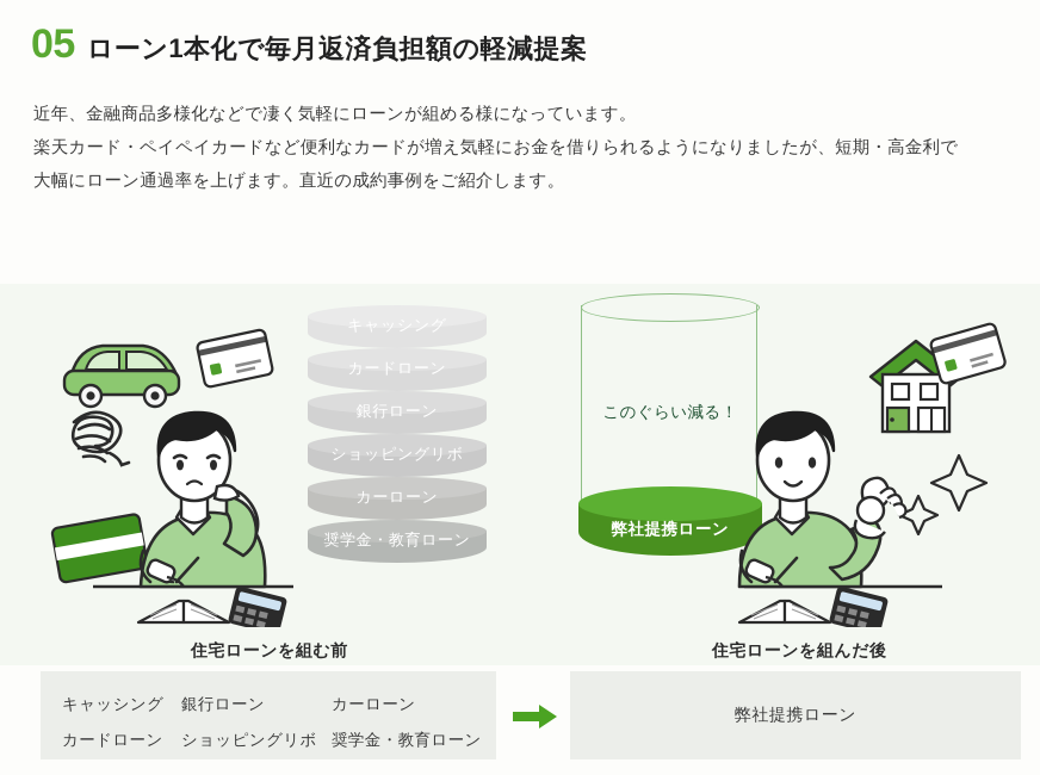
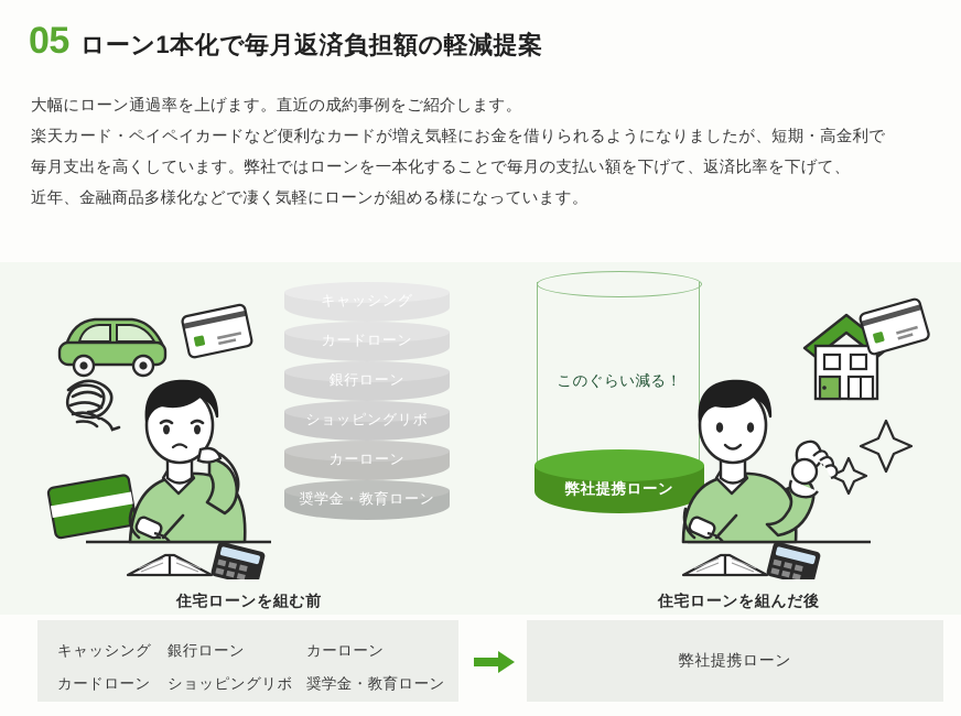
  05
  ローン1本化で毎月返済負担額の軽減提案
- 近年、金融商品多様化などで凄く気軽にローンが組める様になっています。
+ 大幅にローン通過率を上げます。直近の成約事例をご紹介します。
  楽天カード・ペイペイカードなど便利なカードが増え気軽にお金を借りられるようになりましたが、短期・高金利で
+ 毎月支出を高くしています。弊社ではローンを一本化することで毎月の支払い額を下げて、返済比率を下げて、
- 大幅にローン通過率を上げます。直近の成約事例をご紹介します。
+ 近年、金融商品多様化などで凄く気軽にローンが組める様になっています。
  キャッシング
  カードローン
  銀行ローン
  ショッピングリボ
  カーローン
  奨学金・教育ローン
  このぐらい減る！
  弊社提携ローン
  住宅ローンを組む前
  住宅ローンを組んだ後
  キャッシング
  銀行ローン
  カーローン
  カードローン
  ショッピングリボ
  奨学金・教育ローン
  弊社提携ローン
